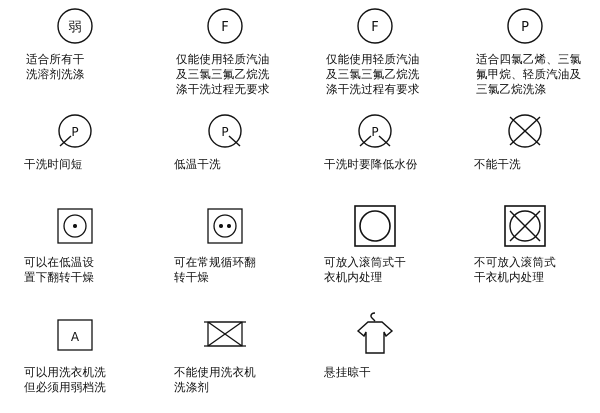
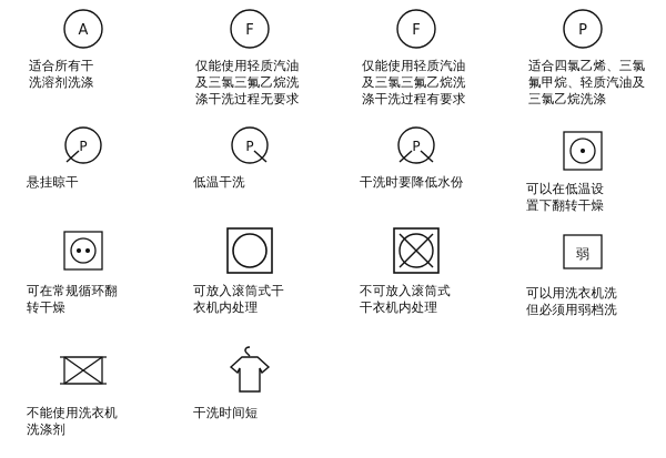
- 弱
+ A
  适合所有干
  洗溶剂洗涤
  F
  仅能使用轻质汽油
  及三氯三氟乙烷洗
  涤干洗过程无要求
  F
  仅能使用轻质汽油
  及三氯三氟乙烷洗
  涤干洗过程有要求
  P
  适合四氯乙烯、三氯
  氟甲烷、轻质汽油及
  三氯乙烷洗涤
  P
- 干洗时间短
+ 悬挂晾干
  P
  低温干洗
  P
  干洗时要降低水份
- 不能干洗
  可以在低温设
  置下翻转干燥
  可在常规循环翻
  转干燥
  可放入滚筒式干
  衣机内处理
  不可放入滚筒式
  干衣机内处理
- A
+ 弱
  可以用洗衣机洗
  但必须用弱档洗
  不能使用洗衣机
  洗涤剂
- 悬挂晾干
+ 干洗时间短
